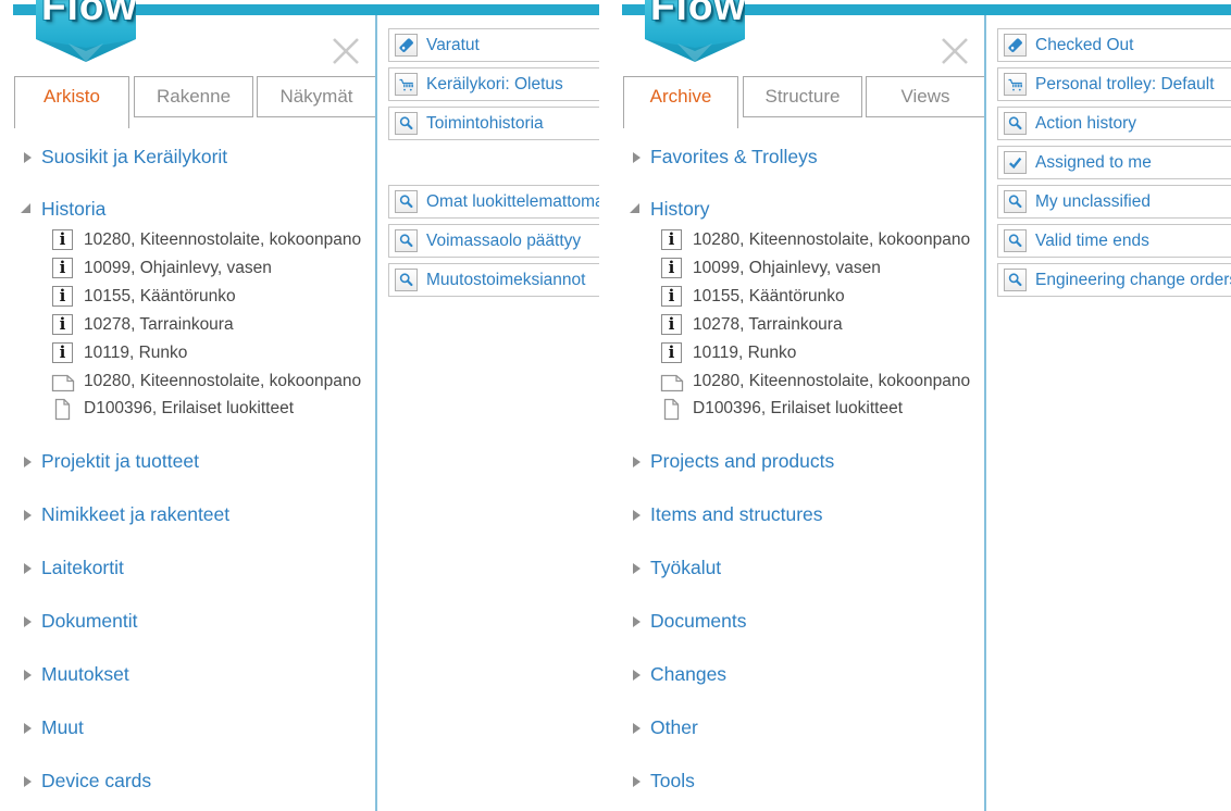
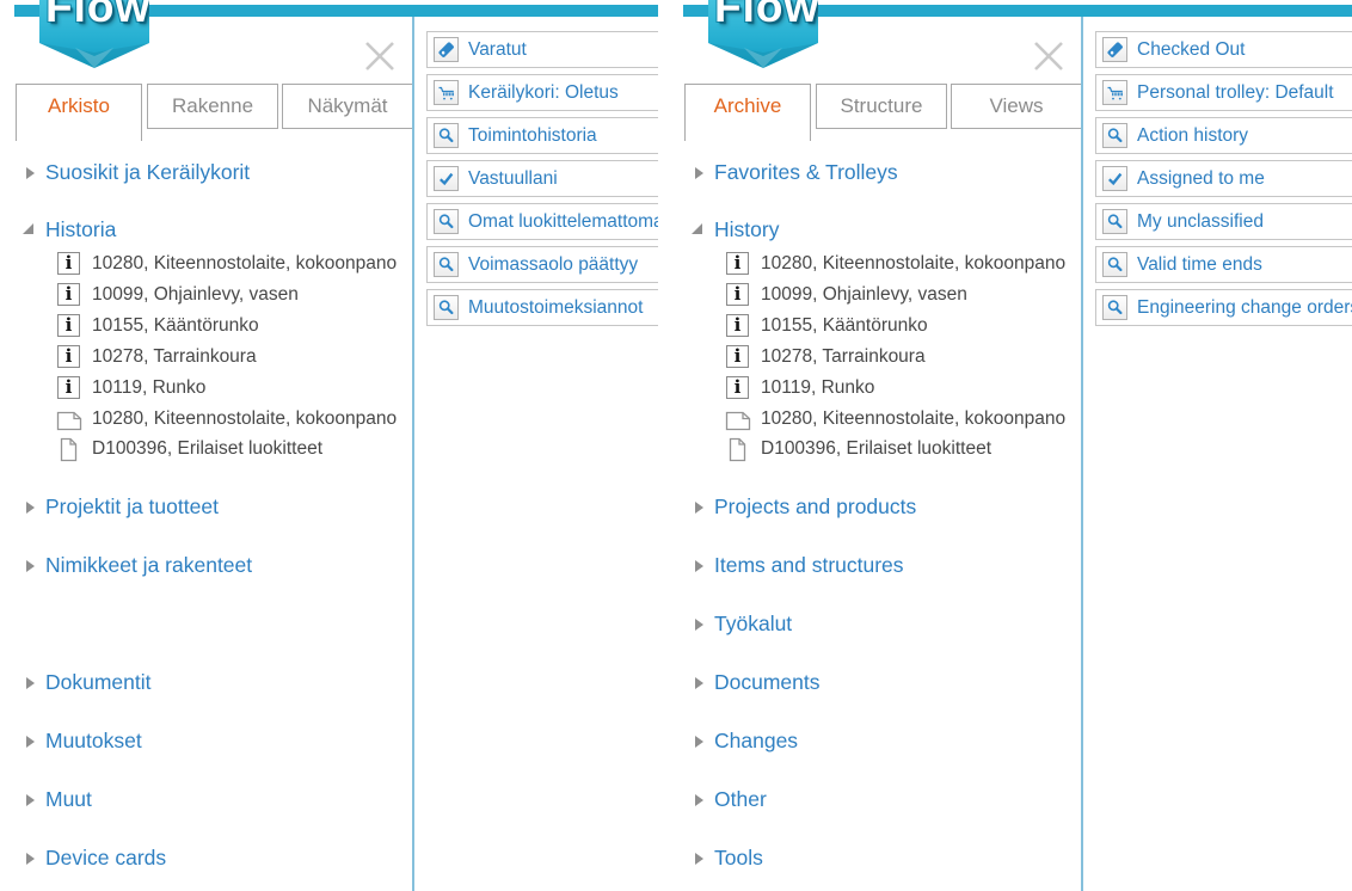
  Flow
  Arkisto
  Rakenne
  Näkymät
  Suosikit ja Keräilykorit
  Historia
  i
  10280, Kiteennostolaite, kokoonpano
  i
  10099, Ohjainlevy, vasen
  i
  10155, Kääntörunko
  i
  10278, Tarrainkoura
  i
  10119, Runko
  10280, Kiteennostolaite, kokoonpano
  D100396, Erilaiset luokitteet
  Projektit ja tuotteet
  Nimikkeet ja rakenteet
- Laitekortit
  Dokumentit
  Muutokset
  Muut
  Device cards
  Varatut
  Keräilykori: Oletus
  Toimintohistoria
+ Vastuullani
  Omat luokittelemattom
  Voimassaolo päättyy
  Muutostoimeksiannot
  Flow
  Archive
  Structure
  Views
  Favorites & Trolleys
  History
  i
  10280, Kiteennostolaite, kokoonpano
  i
  10099, Ohjainlevy, vasen
  i
  10155, Kääntörunko
  i
  10278, Tarrainkoura
  i
  10119, Runko
  10280, Kiteennostolaite, kokoonpano
  D100396, Erilaiset luokitteet
  Projects and products
  Items and structures
  Työkalut
  Documents
  Changes
  Other
  Tools
  Checked Out
  Personal trolley: Default
  Action history
  Assigned to me
  My unclassified
  Valid time ends
  Engineering change order
